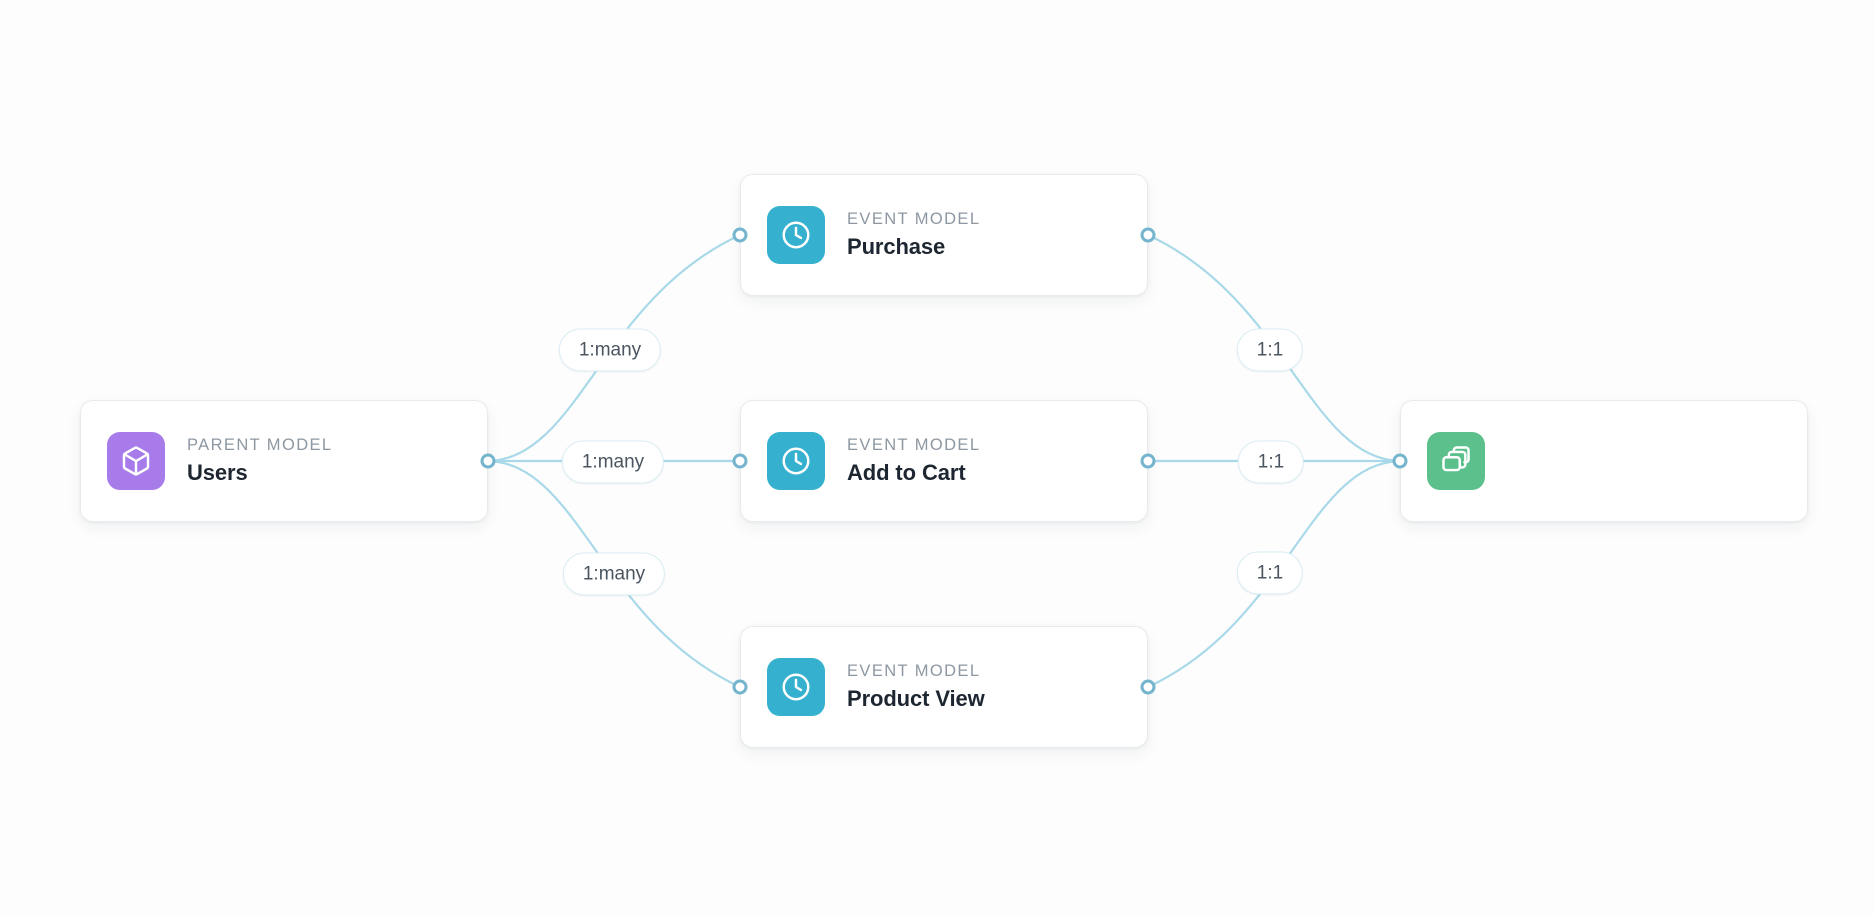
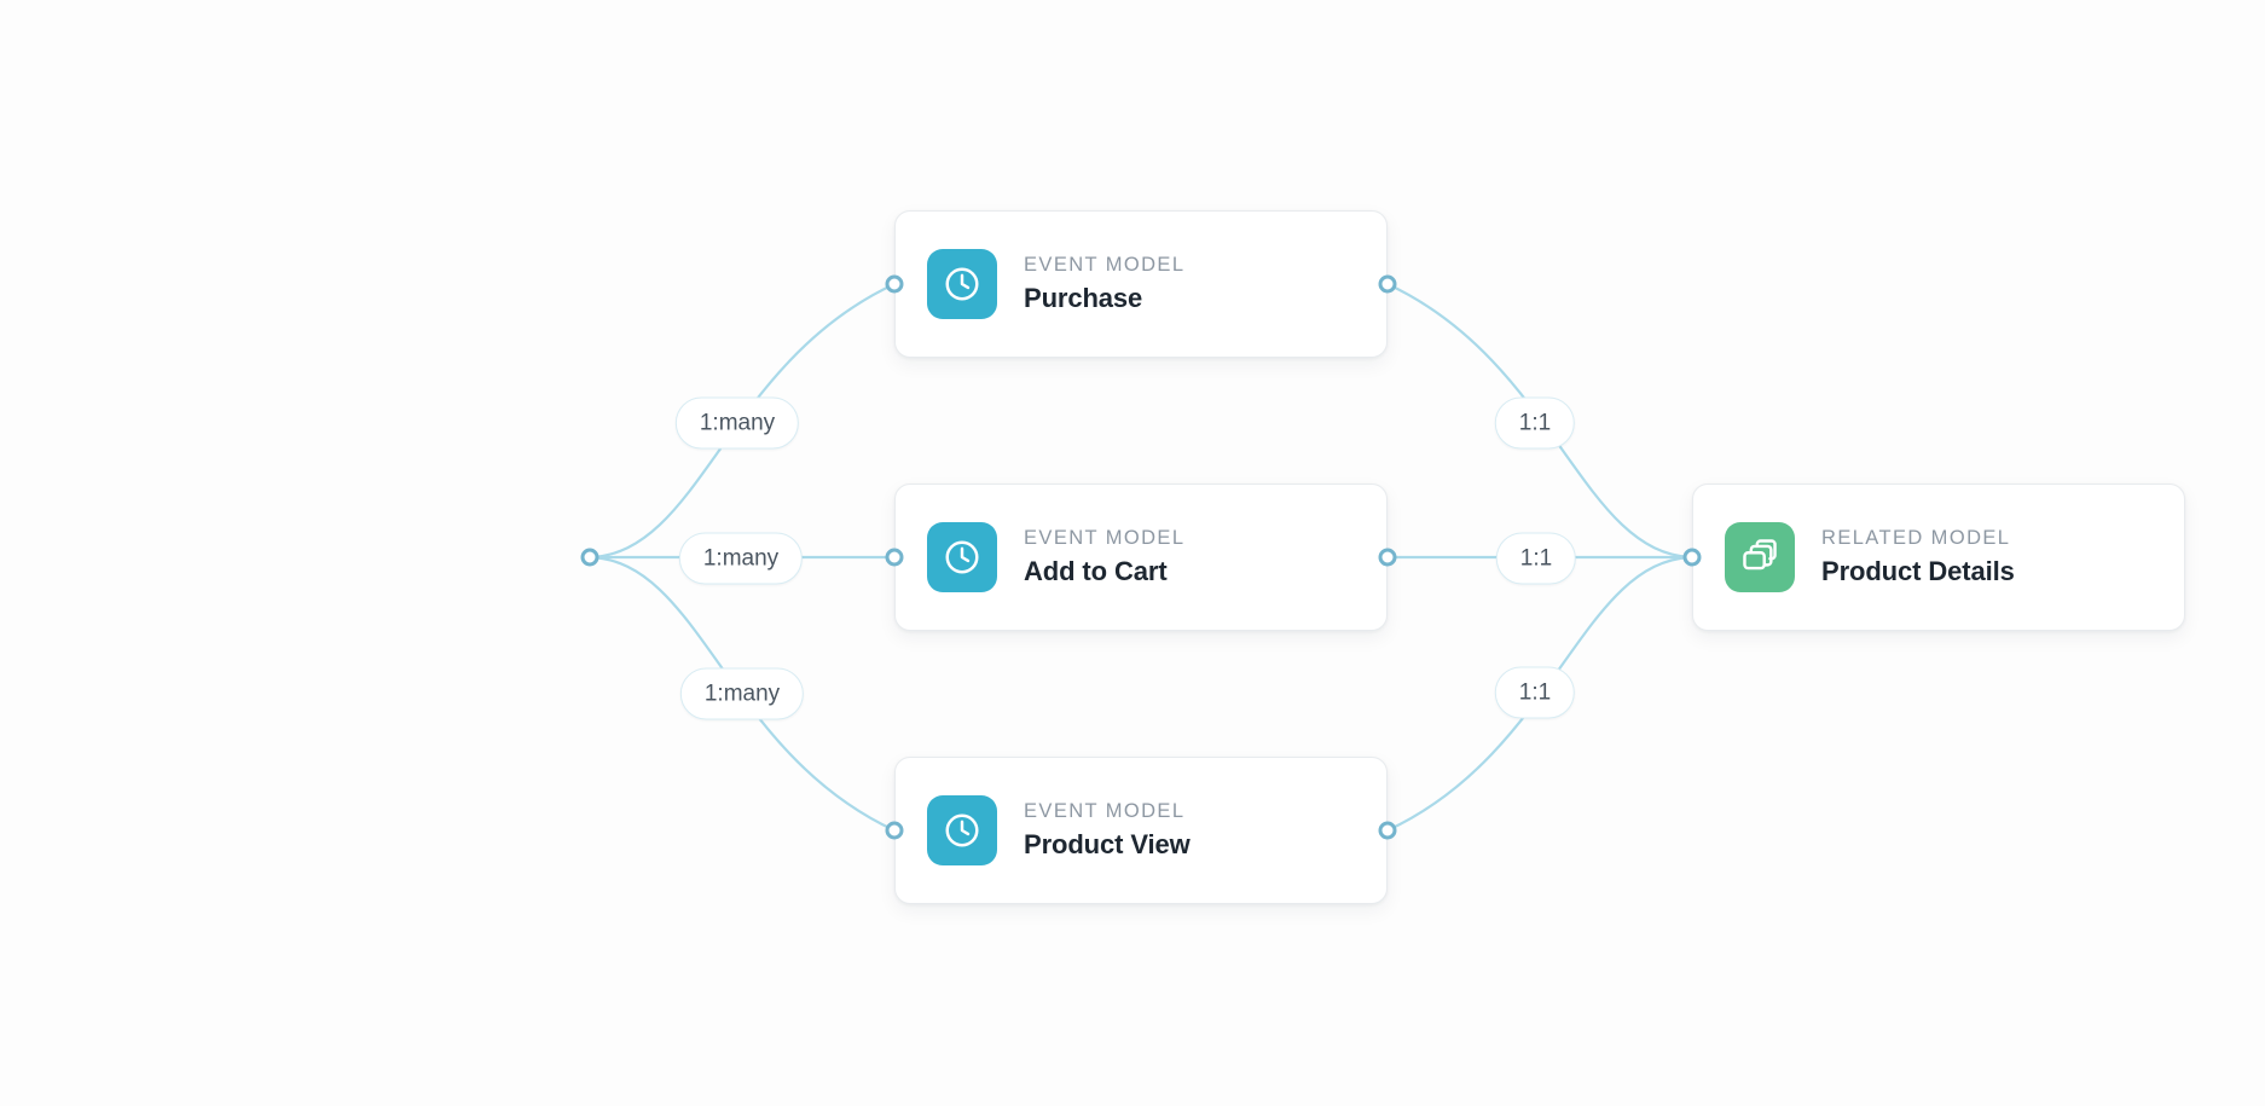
- PARENT MODEL
- Users
  EVENT MODEL
  Purchase
  EVENT MODEL
  Add to Cart
  EVENT MODEL
  Product View
+ RELATED MODEL
+ Product Details
  1:many
  1:many
  1:many
  1:1
  1:1
  1:1
